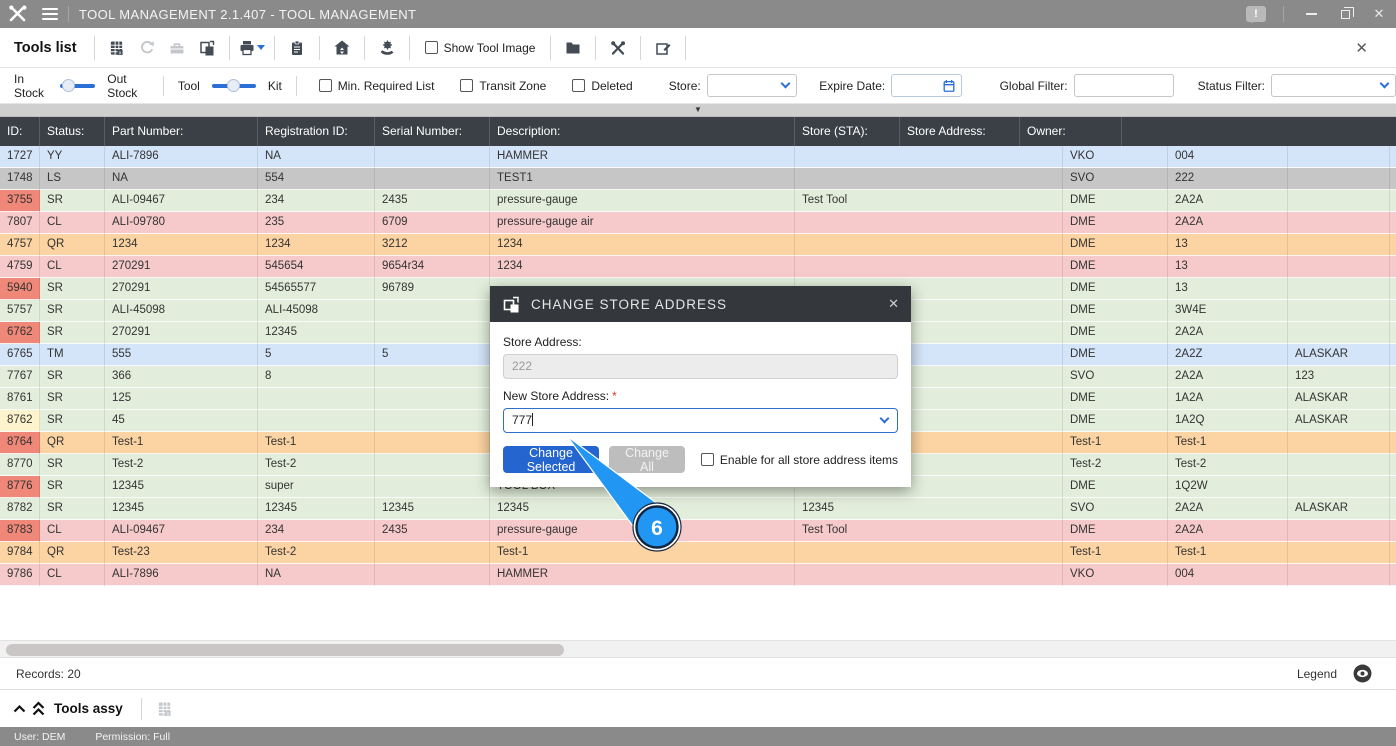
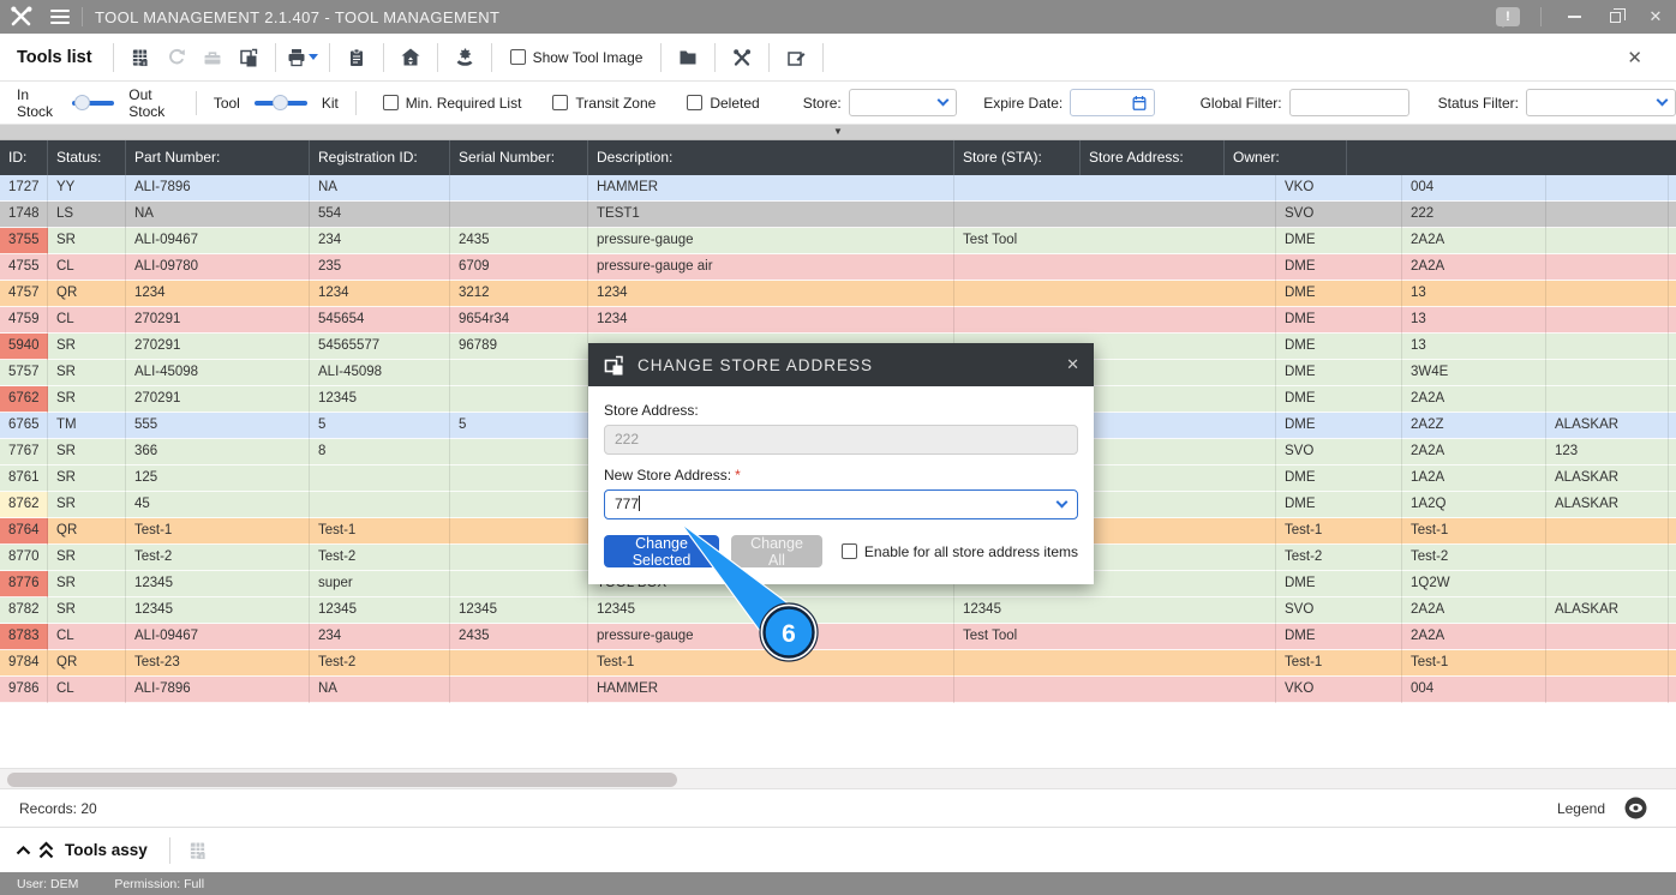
  TOOL MANAGEMENT 2.1.407 - TOOL MANAGEMENT
  !
  ✕
  Tools list
  Show Tool Image
  ✕
  In Stock
  Out Stock
  Tool
  Kit
  Min. Required List
  Transit Zone
  Deleted
  Store:
  Expire Date:
  Global Filter:
  Status Filter:
  ▼
  ID:
  Status:
  Part Number:
  Registration ID:
  Serial Number:
  Description:
  Store (STA):
  Store Address:
  Owner:
  1727
  YY
  ALI-7896
  NA
  HAMMER
  VKO
  004
  1748
  LS
  NA
  554
  TEST1
  SVO
  222
  3755
  SR
  ALI-09467
  234
  2435
  pressure-gauge
  Test Tool
  DME
  2A2A
- 7807
+ 4755
  CL
  ALI-09780
  235
  6709
  pressure-gauge air
  DME
  2A2A
  4757
  QR
  1234
  1234
  3212
  1234
  DME
  13
  4759
  CL
  270291
  545654
  9654r34
  1234
  DME
  13
  5940
  SR
  270291
  54565577
  96789
  DME
  13
  5757
  SR
  ALI-45098
  ALI-45098
  DME
  3W4E
  6762
  SR
  270291
  12345
  DME
  2A2A
  6765
  TM
  555
  5
  5
  DME
  2A2Z
  ALASKAR
  7767
  SR
  366
  8
  SVO
  2A2A
  123
  8761
  SR
  125
  DME
  1A2A
  ALASKAR
  8762
  SR
  45
  DME
  1A2Q
  ALASKAR
  8764
  QR
  Test-1
  Test-1
  Test-1
  Test-1
  8770
  SR
  Test-2
  Test-2
  Test-2
  Test-2
  8776
  SR
  12345
  super
  DME
  1Q2W
  8782
  SR
  12345
  12345
  12345
  12345
  12345
  SVO
  2A2A
  ALASKAR
  8783
  CL
  ALI-09467
  234
  2435
  pressure-gauge
  Test Tool
  DME
  2A2A
  9784
  QR
  Test-23
  Test-2
  Test-1
  Test-1
  Test-1
  9786
  CL
  ALI-7896
  NA
  HAMMER
  VKO
  004
  Records: 20
  Legend
  Tools assy
  User: DEM
  Permission: Full
  CHANGE STORE ADDRESS
  ✕
  Store Address:
  222
  New Store Address: *
  777
  Change Selected
  Change All
  Enable for all store address items
  6
